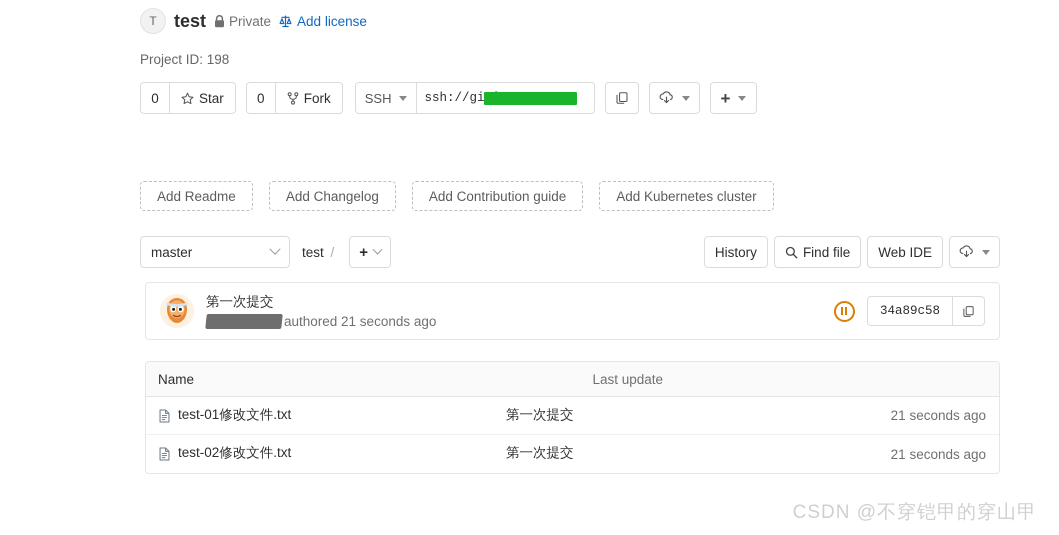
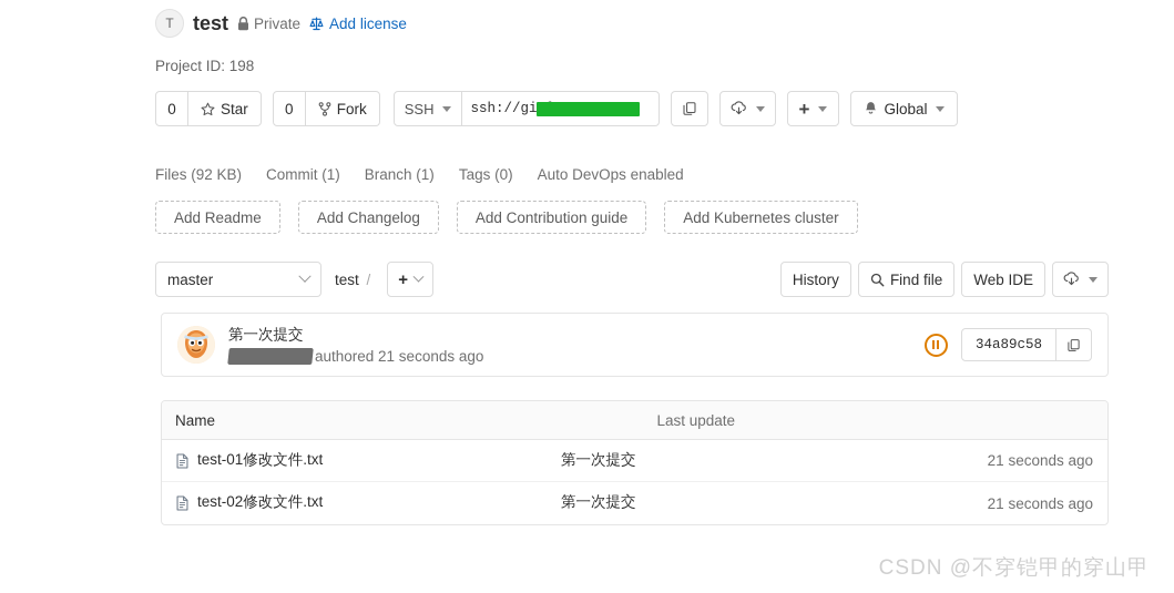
  T
  test
  Private
  Add license
  Project ID: 198
  0
  Star
  0
  Fork
  SSH
  ssh://gi
  +
+ Global
+ Files (92 KB)
+ Commit (1)
+ Branch (1)
+ Tags (0)
+ Auto DevOps enabled
  Add Readme
  Add Changelog
  Add Contribution guide
  Add Kubernetes cluster
  master
  test /
  +
  History
  Find file
  Web IDE
  第一次提交
  authored 21 seconds ago
  34a89c58
  Name
  Last update
  test-01修改文件.txt
  第一次提交
  21 seconds ago
  test-02修改文件.txt
  第一次提交
  21 seconds ago
  CSDN @不穿铠甲的穿山甲
